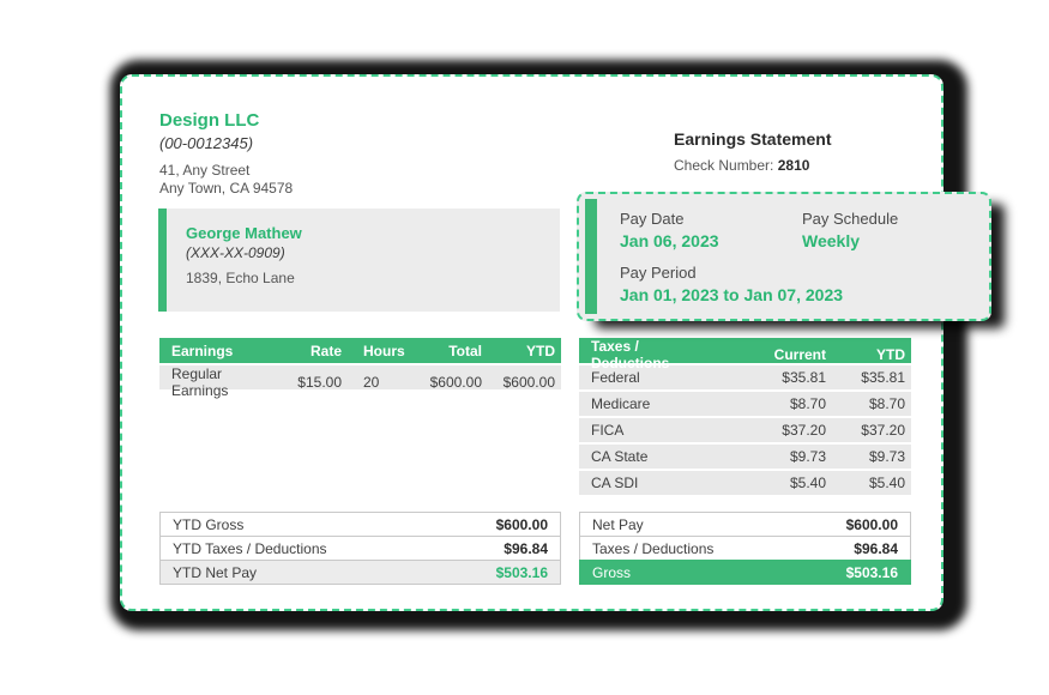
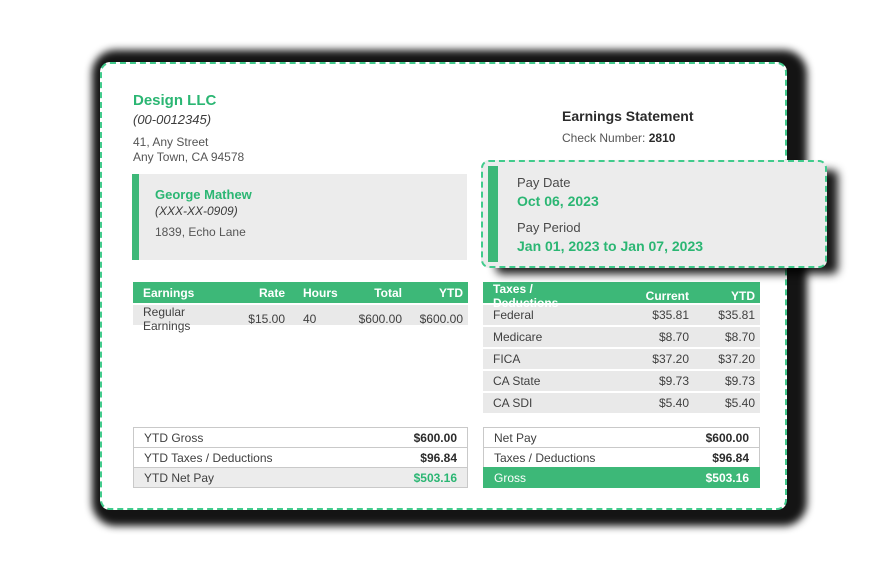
  Design LLC
  (00-0012345)
  41, Any Street
  Any Town, CA 94578
  Earnings Statement
  Check Number: 2810
  George Mathew
  (XXX-XX-0909)
  1839, Echo Lane
  Earnings
  Rate
  Hours
  Total
  YTD
  Regular Earnings
  $15.00
- 20
+ 40
  $600.00
  $600.00
  Taxes / Deductions
  Current
  YTD
  Federal
  $35.81
  $35.81
  Medicare
  $8.70
  $8.70
  FICA
  $37.20
  $37.20
  CA State
  $9.73
  $9.73
  CA SDI
  $5.40
  $5.40
  YTD Gross
  $600.00
  YTD Taxes / Deductions
  $96.84
  YTD Net Pay
  $503.16
  Net Pay
  $600.00
  Taxes / Deductions
  $96.84
  Gross
  $503.16
  Pay Date
- Jan 06, 2023
+ Oct 06, 2023
- Pay Schedule
- Weekly
  Pay Period
  Jan 01, 2023 to Jan 07, 2023
